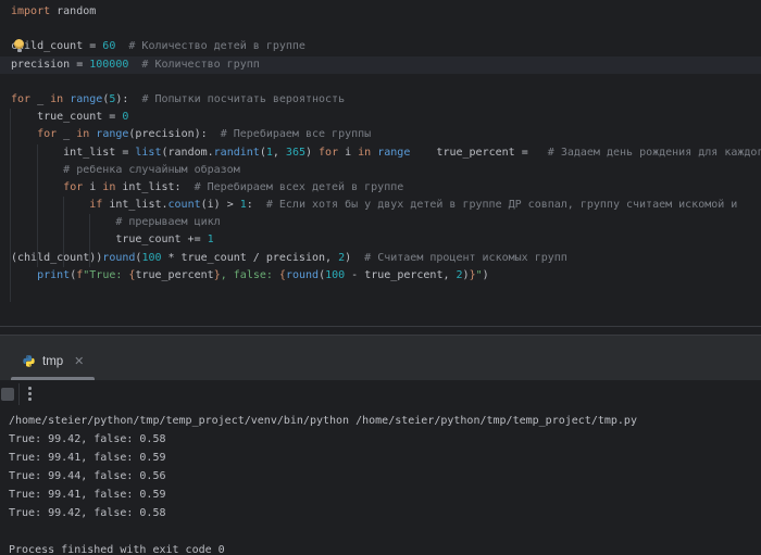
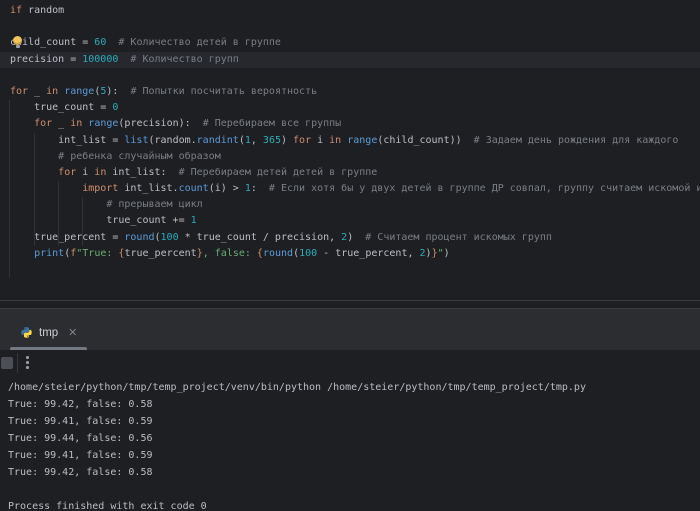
- import random
+ if random
  ild_count = 60 # Количество детей в группе
  precision = 100000 # Количество групп
  for _ in range(5): # Попытки посчитать вероятность
  true_count = 0
  for _ in range(precision): # Перебираем все группы
- int_list = list(random.randint(1, 365) for i in range true_percent = # Задаем день рождения для каждог
+ int_list = list(random.randint(1, 365) for i in range(child_count)) # Задаем день рождения для каждого
  # ребенка случайным образом
- for i in int_list: # Перебираем всех детей в группе
+ for i in int_list: # Перебираем детей детей в группе
- if int_list.count(i) > 1: # Если хотя бы у двух детей в группе ДР совпал, группу считаем искомой и
+ import int_list.count(i) > 1: # Если хотя бы у двух детей в группе ДР совпал, группу считаем искомой и
  # прерываем цикл
  true_count += 1
- (child_count))round(100 * true_count / precision, 2) # Считаем процент искомых групп
+ true_percent = round(100 * true_count / precision, 2) # Считаем процент искомых групп
  print(f"True: {true_percent}, false: {round(100 - true_percent, 2)}")
  tmp
  ✕
  /home/steier/python/tmp/temp_project/venv/bin/python /home/steier/python/tmp/temp_project/tmp.py
  True: 99.42, false: 0.58
  True: 99.41, false: 0.59
  True: 99.44, false: 0.56
  True: 99.41, false: 0.59
  True: 99.42, false: 0.58
  Process finished with exit code 0
